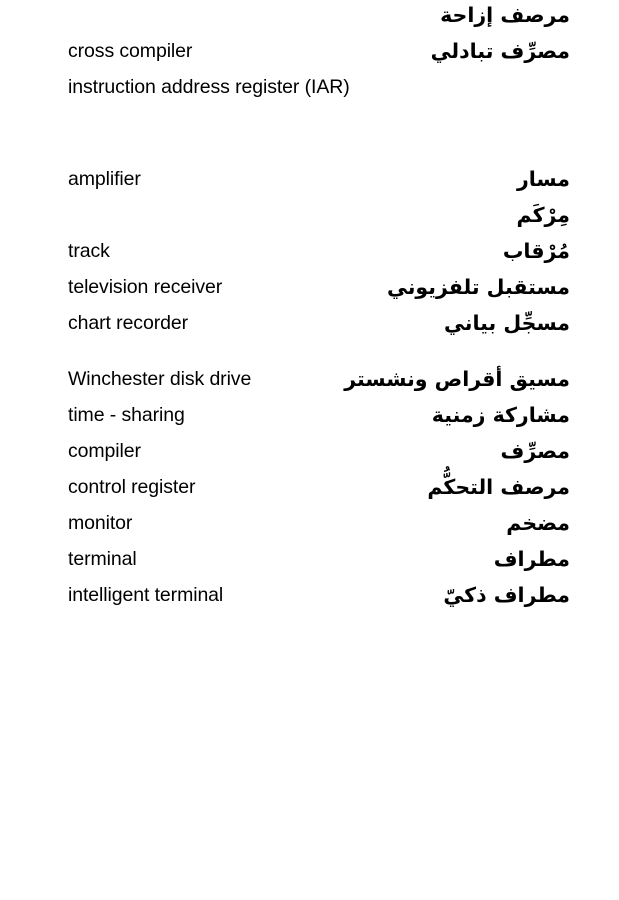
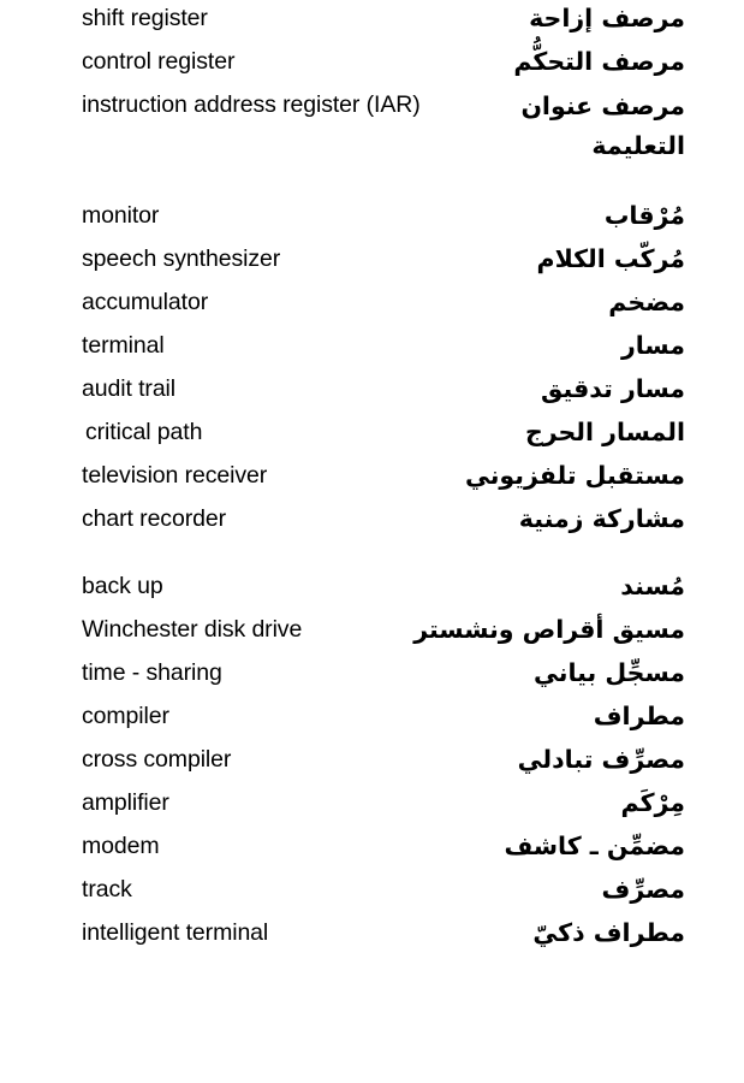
+ shift register
  مرصف إزاحة
- cross compiler
+ control register
- مصرِّف تبادلي
+ مرصف التحكُّم
  instruction address register (IAR)
+ مرصف عنوان
+ التعليمة
- amplifier
+ monitor
- مسار
+ مُرْقاب
+ speech synthesizer
+ مُركّب الكلام
+ accumulator
- مِرْكَم
+ مضخم
- track
+ terminal
- مُرْقاب
+ مسار
+ audit trail
+ مسار تدقيق
+ critical path
+ المسار الحرج
  television receiver
  مستقبل تلفزيوني
  chart recorder
- مسجِّل بياني
+ مشاركة زمنية
+ back up
+ مُسند
  Winchester disk drive
  مسيق أقراص ونشستر
  time - sharing
- مشاركة زمنية
+ مسجِّل بياني
  compiler
- مصرِّف
+ مطراف
- control register
+ cross compiler
- مرصف التحكُّم
+ مصرِّف تبادلي
- monitor
+ amplifier
- مضخم
+ مِرْكَم
+ modem
+ مضمِّن ـ كاشف
- terminal
+ track
- مطراف
+ مصرِّف
  intelligent terminal
  مطراف ذكيّ
